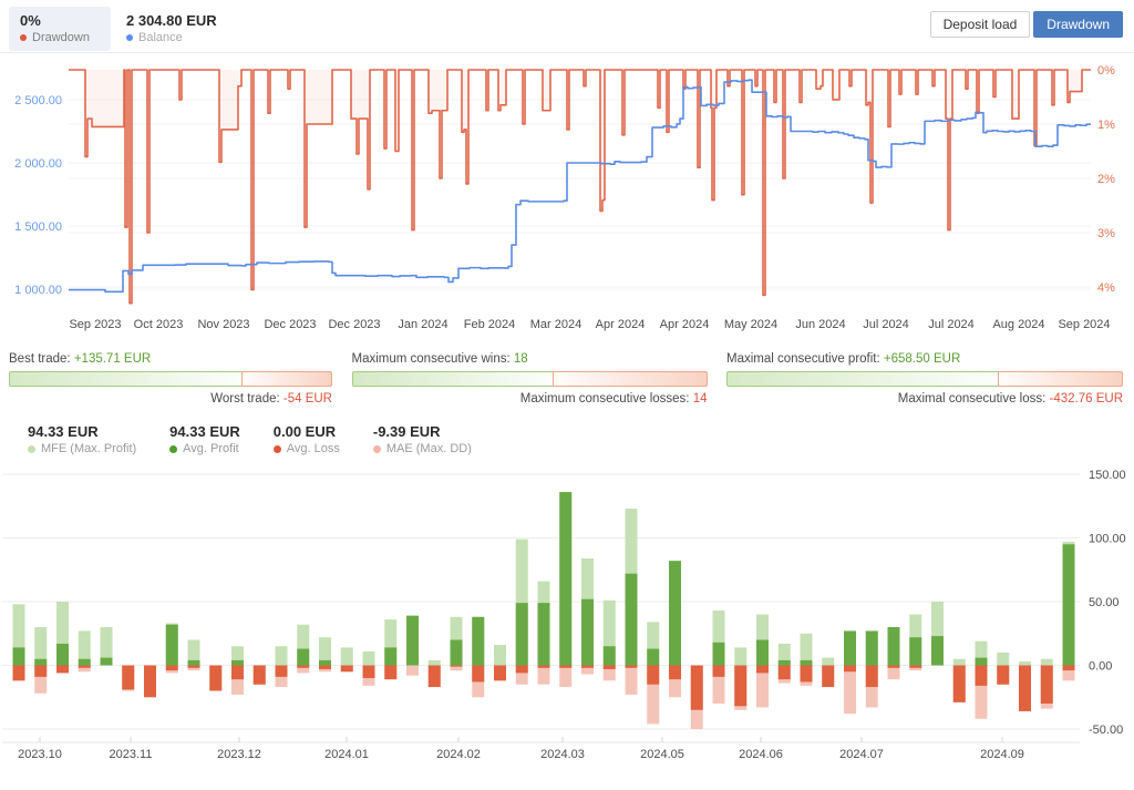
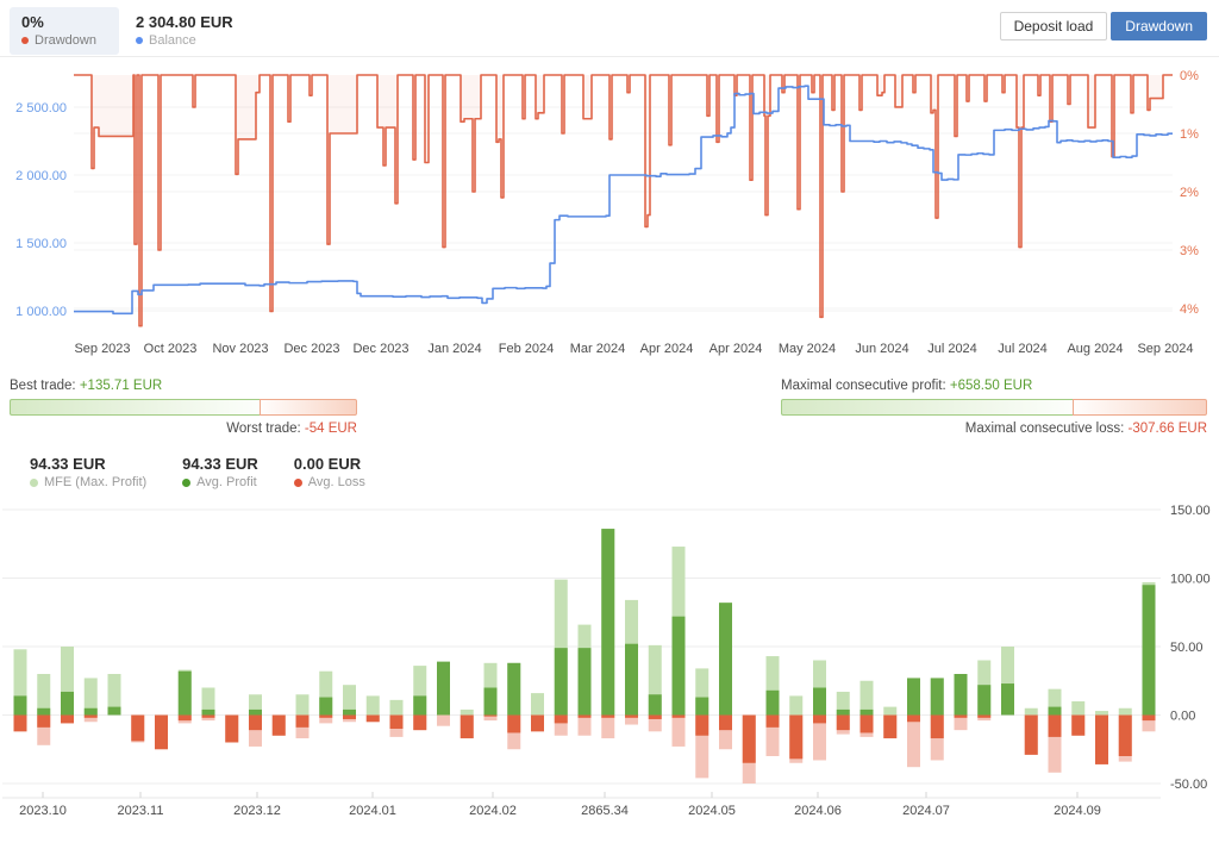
  0%
  Drawdown
  2 304.80 EUR
  Balance
  Deposit load
  Drawdown
  2 500.00
  2 000.00
  1 500.00
  1 000.00
  0%
  1%
  2%
  3%
  4%
  Sep 2023
  Oct 2023
  Nov 2023
  Dec 2023
  Dec 2023
  Jan 2024
  Feb 2024
  Mar 2024
  Apr 2024
  Apr 2024
  May 2024
  Jun 2024
  Jul 2024
  Jul 2024
  Aug 2024
  Sep 2024
  Best trade: +135.71 EUR
  Worst trade: -54 EUR
- Maximum consecutive wins: 18
- Maximum consecutive losses: 14
  Maximal consecutive profit: +658.50 EUR
- Maximal consecutive loss: -432.76 EUR
+ Maximal consecutive loss: -307.66 EUR
  94.33 EUR
  MFE (Max. Profit)
  94.33 EUR
  Avg. Profit
  0.00 EUR
  Avg. Loss
- -9.39 EUR
- MAE (Max. DD)
  150.00
  100.00
  50.00
  0.00
  -50.00
  2023.10
  2023.11
  2023.12
  2024.01
  2024.02
- 2024.03
+ 2865.34
  2024.05
  2024.06
  2024.07
  2024.09
